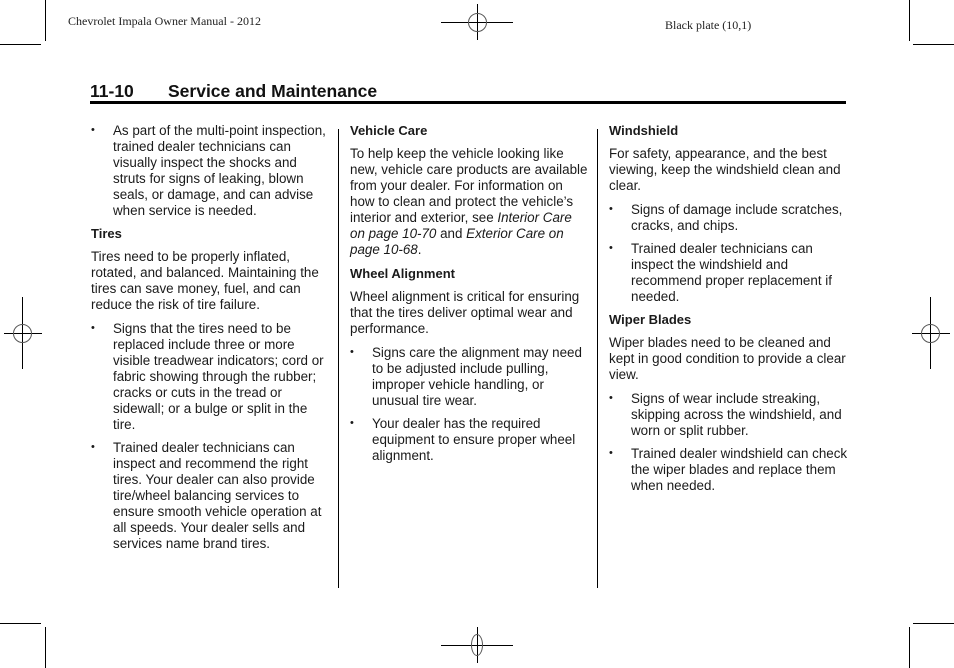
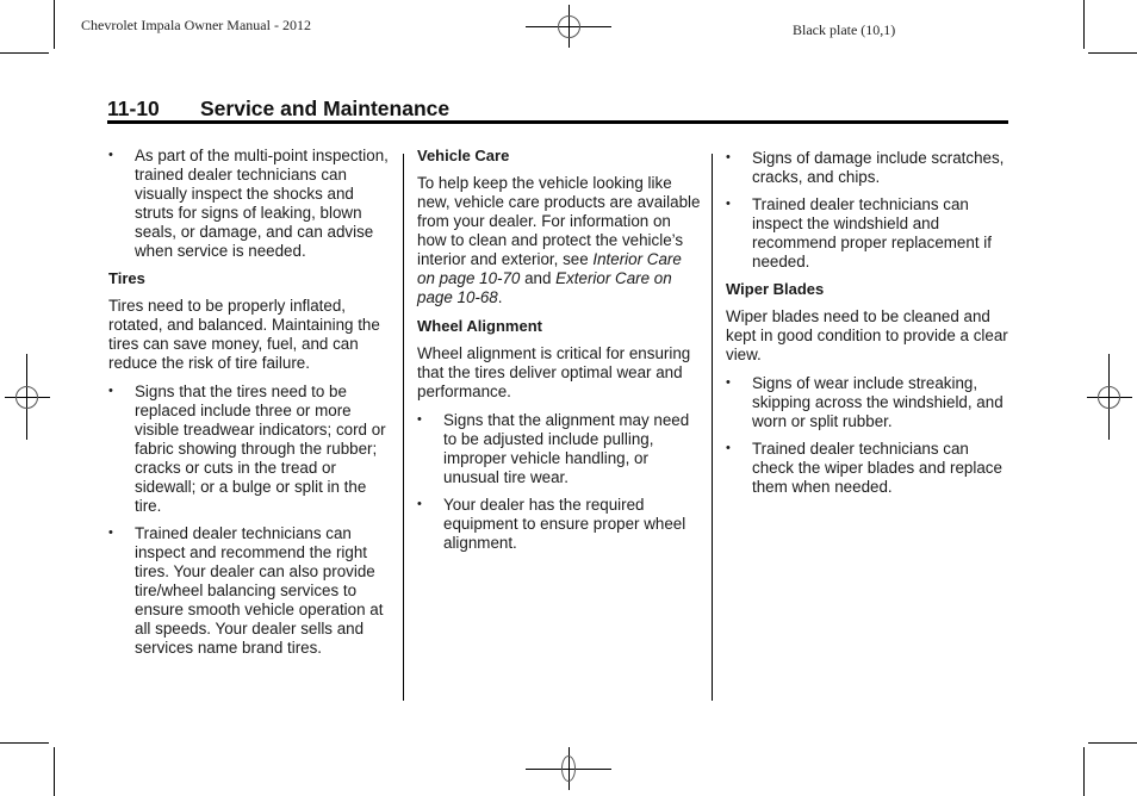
  Chevrolet Impala Owner Manual - 2012
  Black plate (10,1)
  11-10
  Service and Maintenance
  •
  As part of the multi-point inspection, trained dealer technicians can visually inspect the shocks and struts for signs of leaking, blown seals, or damage, and can advise when service is needed.
  Tires
  Tires need to be properly inflated, rotated, and balanced. Maintaining the tires can save money, fuel, and can reduce the risk of tire failure.
  •
  Signs that the tires need to be replaced include three or more visible treadwear indicators; cord or fabric showing through the rubber; cracks or cuts in the tread or sidewall; or a bulge or split in the tire.
  •
  Trained dealer technicians can inspect and recommend the right tires. Your dealer can also provide tire/wheel balancing services to ensure smooth vehicle operation at all speeds. Your dealer sells and services name brand tires.
  Vehicle Care
  To help keep the vehicle looking like new, vehicle care products are available from your dealer. For information on how to clean and protect the vehicle’s interior and exterior, see Interior Care on page 10-70 and Exterior Care on page 10-68.
  Wheel Alignment
  Wheel alignment is critical for ensuring that the tires deliver optimal wear and performance.
  •
- Signs care the alignment may need to be adjusted include pulling, improper vehicle handling, or unusual tire wear.
+ Signs that the alignment may need to be adjusted include pulling, improper vehicle handling, or unusual tire wear.
  •
  Your dealer has the required equipment to ensure proper wheel alignment.
- Windshield
- For safety, appearance, and the best viewing, keep the windshield clean and clear.
  •
  Signs of damage include scratches, cracks, and chips.
  •
  Trained dealer technicians can inspect the windshield and recommend proper replacement if needed.
  Wiper Blades
  Wiper blades need to be cleaned and kept in good condition to provide a clear view.
  •
  Signs of wear include streaking, skipping across the windshield, and worn or split rubber.
  •
- Trained dealer windshield can check the wiper blades and replace them when needed.
+ Trained dealer technicians can check the wiper blades and replace them when needed.
